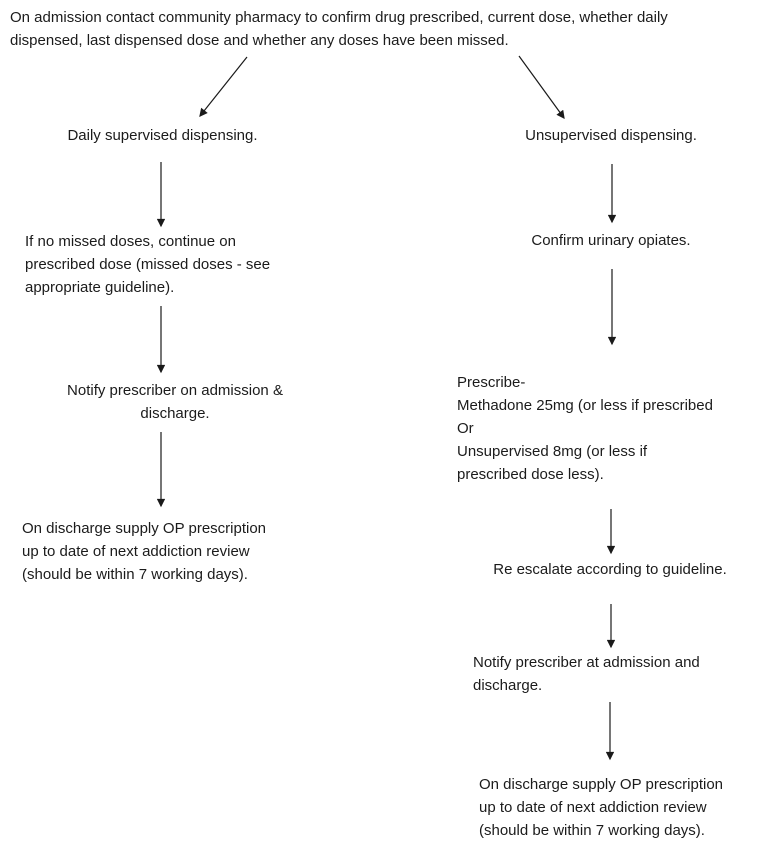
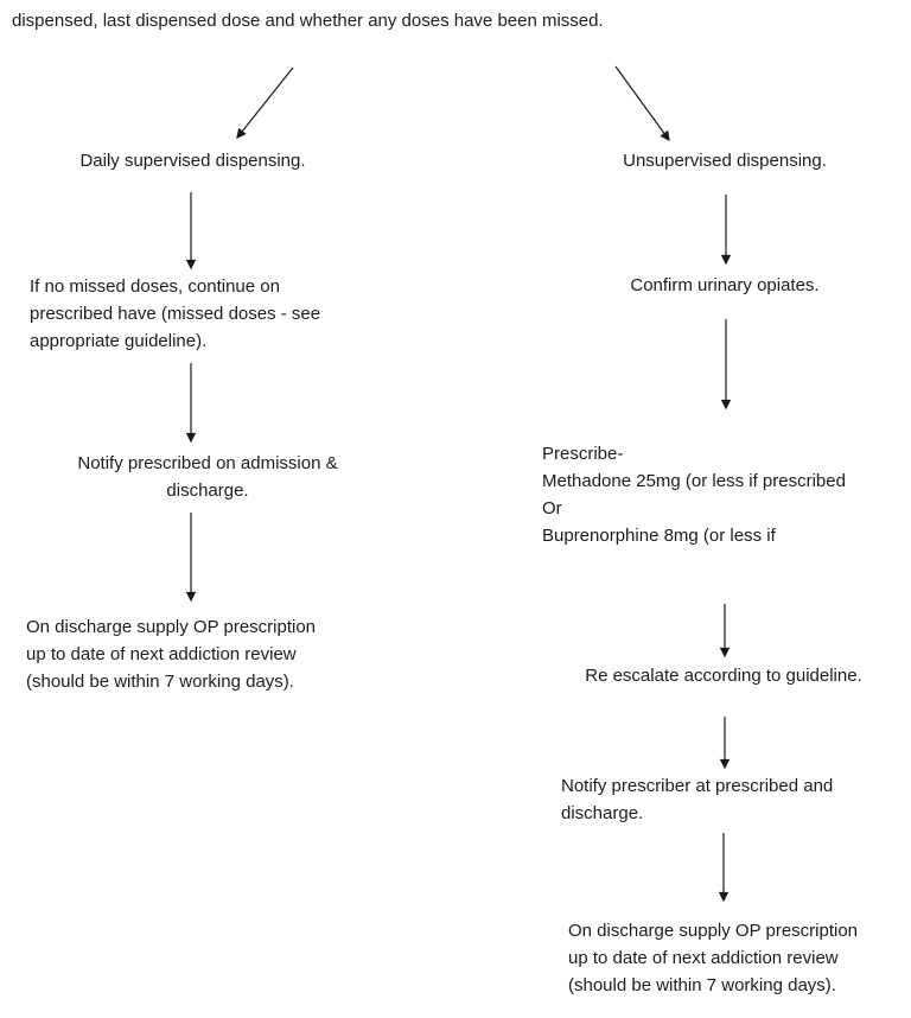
- On admission contact community pharmacy to confirm drug prescribed, current dose, whether daily
  dispensed, last dispensed dose and whether any doses have been missed.
  Daily supervised dispensing.
  If no missed doses, continue on
- prescribed dose (missed doses - see
+ prescribed have (missed doses - see
  appropriate guideline).
- Notify prescriber on admission &
+ Notify prescribed on admission &
  discharge.
  On discharge supply OP prescription
  up to date of next addiction review
  (should be within 7 working days).
  Unsupervised dispensing.
  Confirm urinary opiates.
  Prescribe-
  Methadone 25mg (or less if prescribed
  Or
- Unsupervised 8mg (or less if
+ Buprenorphine 8mg (or less if
- prescribed dose less).
  Re escalate according to guideline.
- Notify prescriber at admission and
+ Notify prescriber at prescribed and
  discharge.
  On discharge supply OP prescription
  up to date of next addiction review
  (should be within 7 working days).
